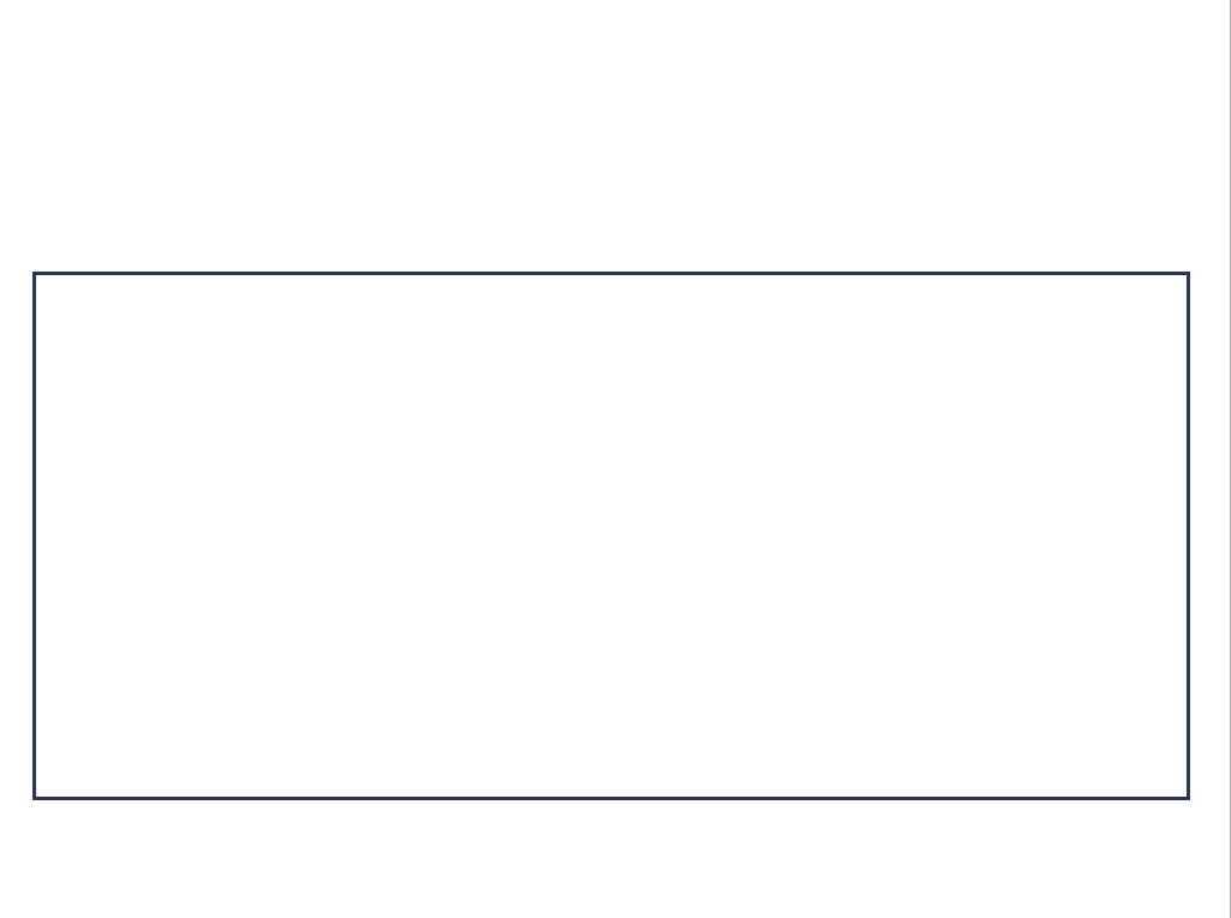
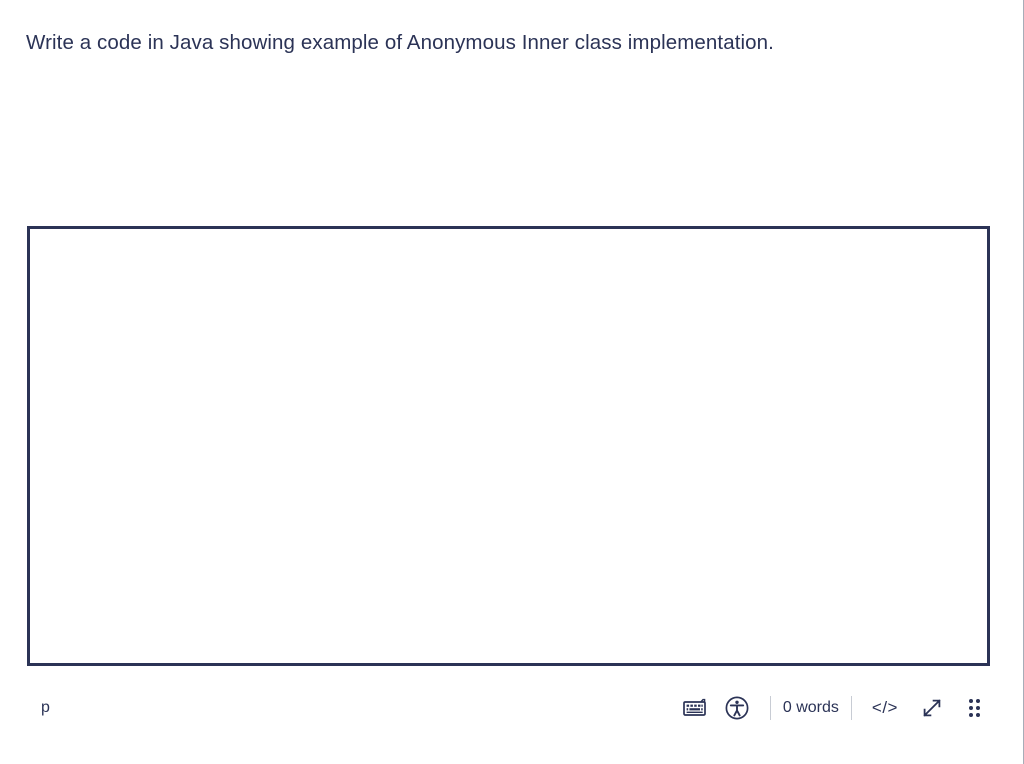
+ Write a code in Java showing example of Anonymous Inner class implementation.
+ p
+ 0 words
+ </>
